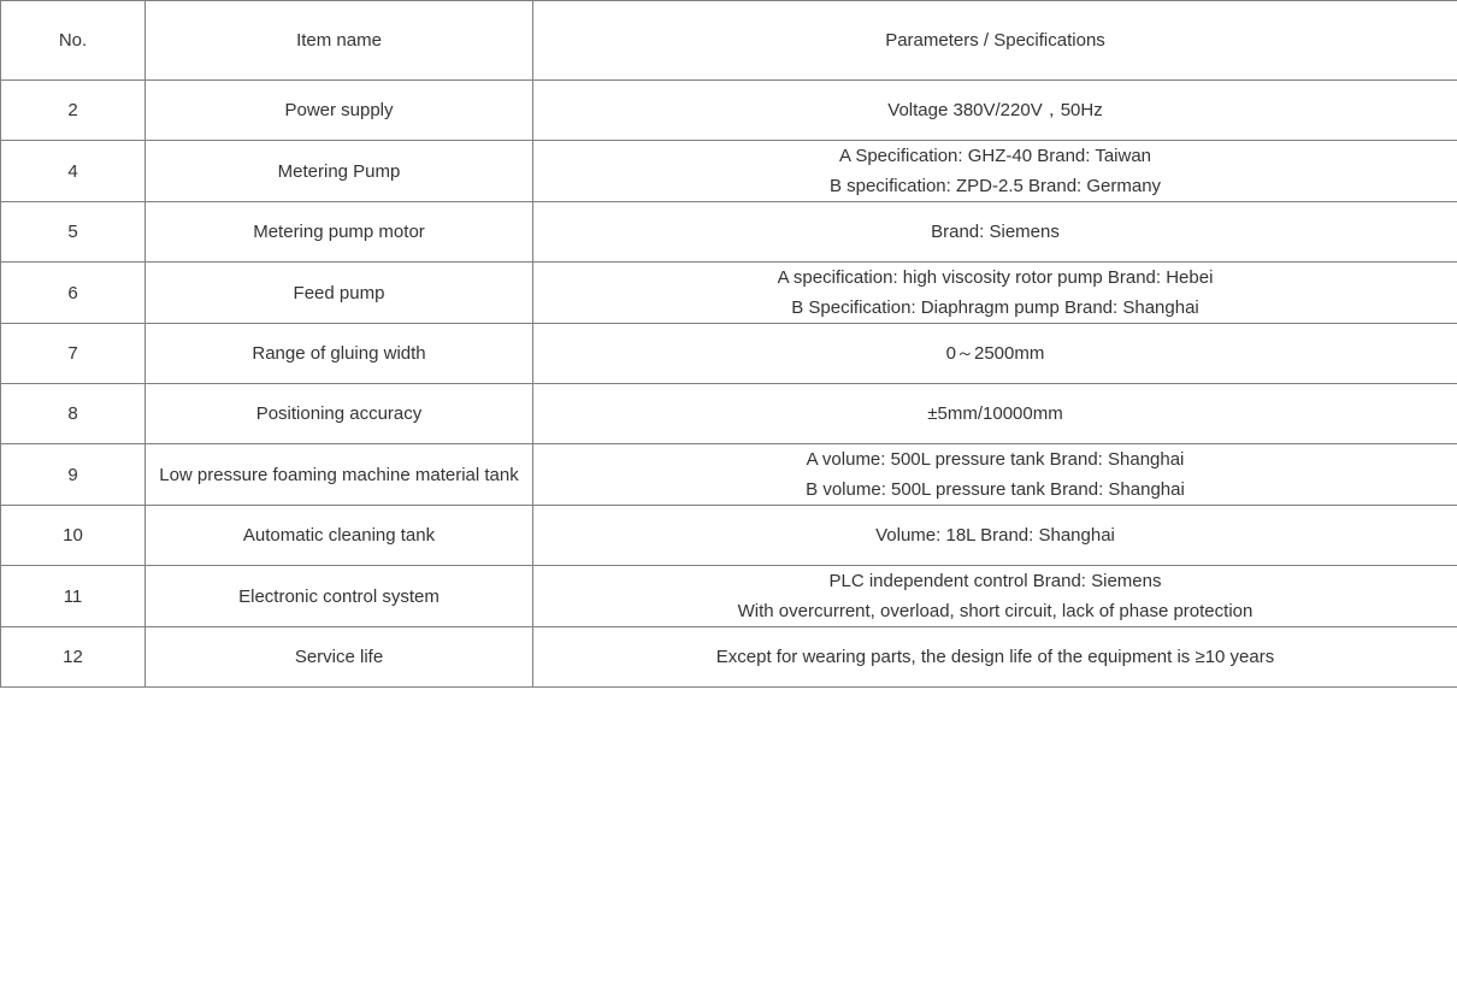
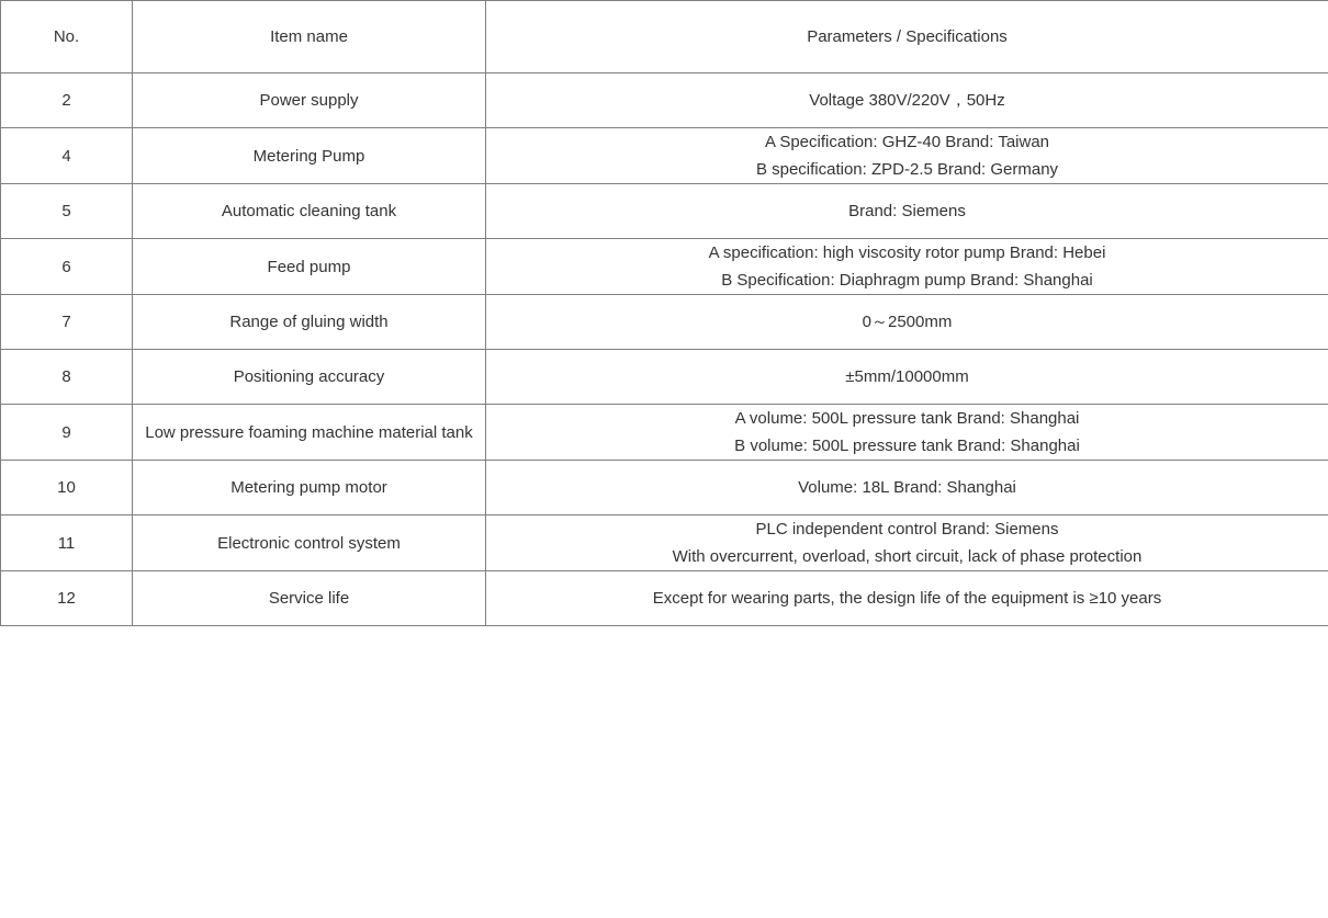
  No.	Item name	Parameters / Specifications
  2	Power supply	Voltage 380V/220V，50Hz
  4	Metering Pump	A Specification: GHZ-40 Brand: Taiwan B specification: ZPD-2.5 Brand: Germany
- 5	Metering pump motor	Brand: Siemens
+ 5	Automatic cleaning tank	Brand: Siemens
  6	Feed pump	A specification: high viscosity rotor pump Brand: Hebei B Specification: Diaphragm pump Brand: Shanghai
  7	Range of gluing width	0～2500mm
  8	Positioning accuracy	±5mm/10000mm
  9	Low pressure foaming machine material tank	A volume: 500L pressure tank Brand: Shanghai B volume: 500L pressure tank Brand: Shanghai
- 10	Automatic cleaning tank	Volume: 18L Brand: Shanghai
+ 10	Metering pump motor	Volume: 18L Brand: Shanghai
  11	Electronic control system	PLC independent control Brand: Siemens With overcurrent, overload, short circuit, lack of phase protection
  12	Service life	Except for wearing parts, the design life of the equipment is ≥10 years
